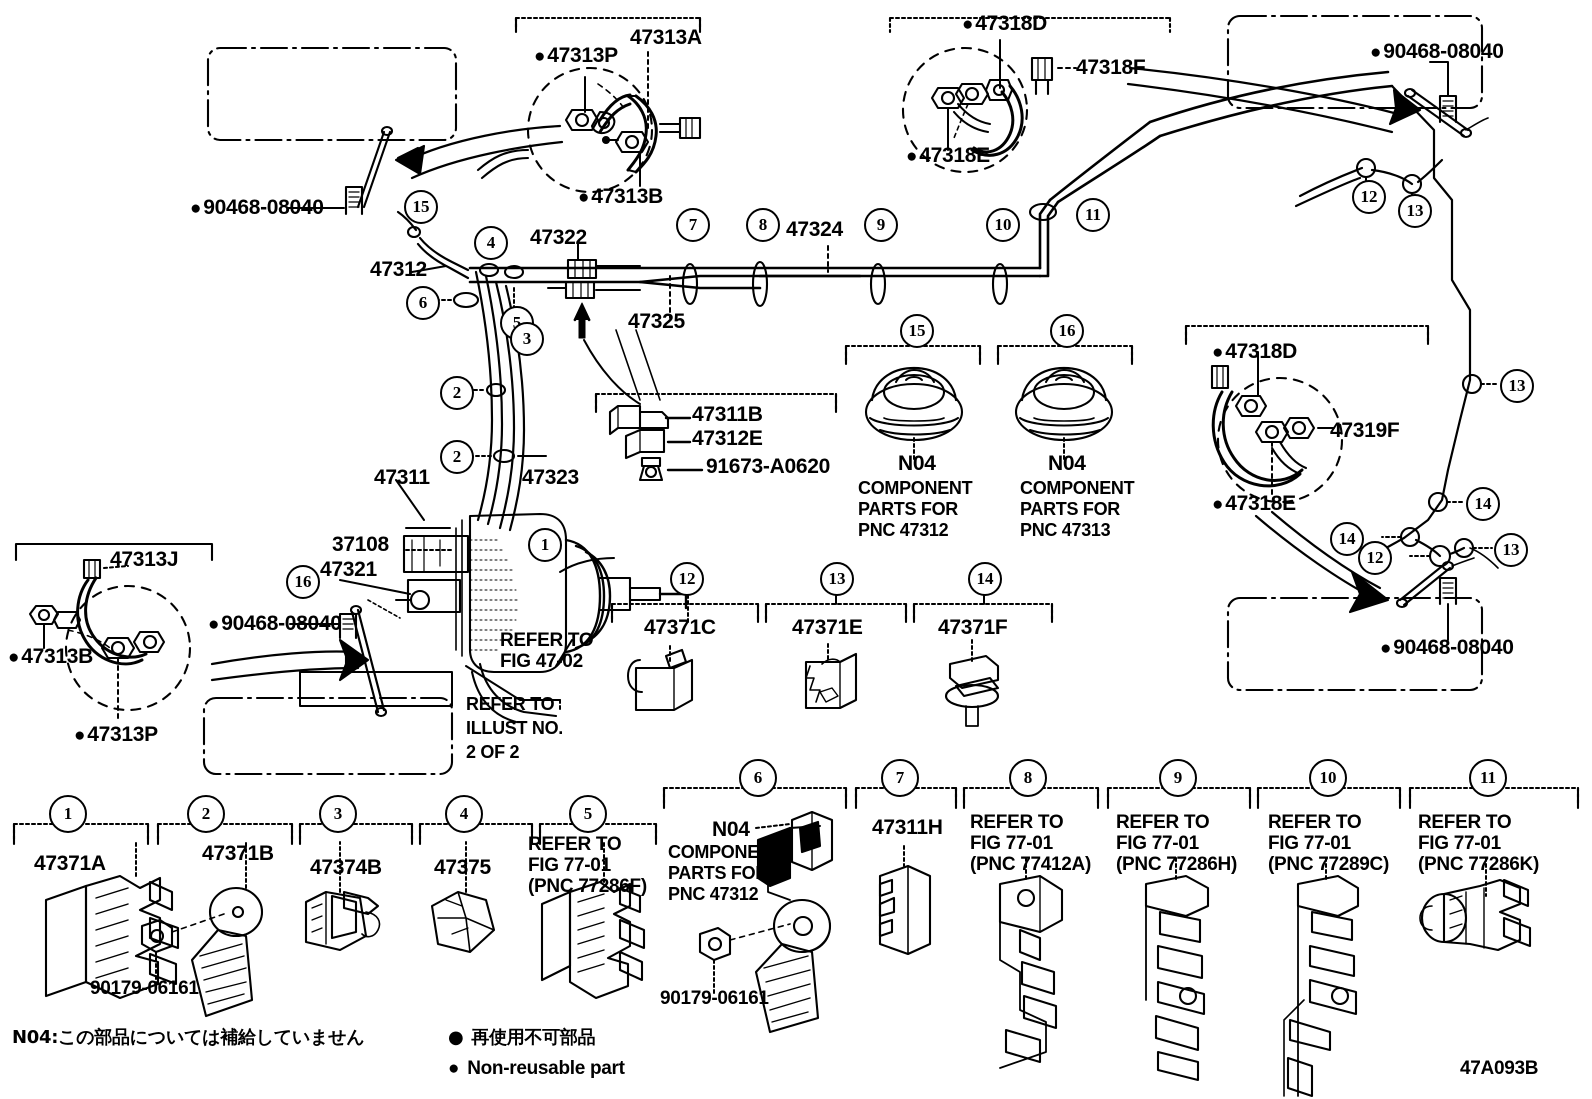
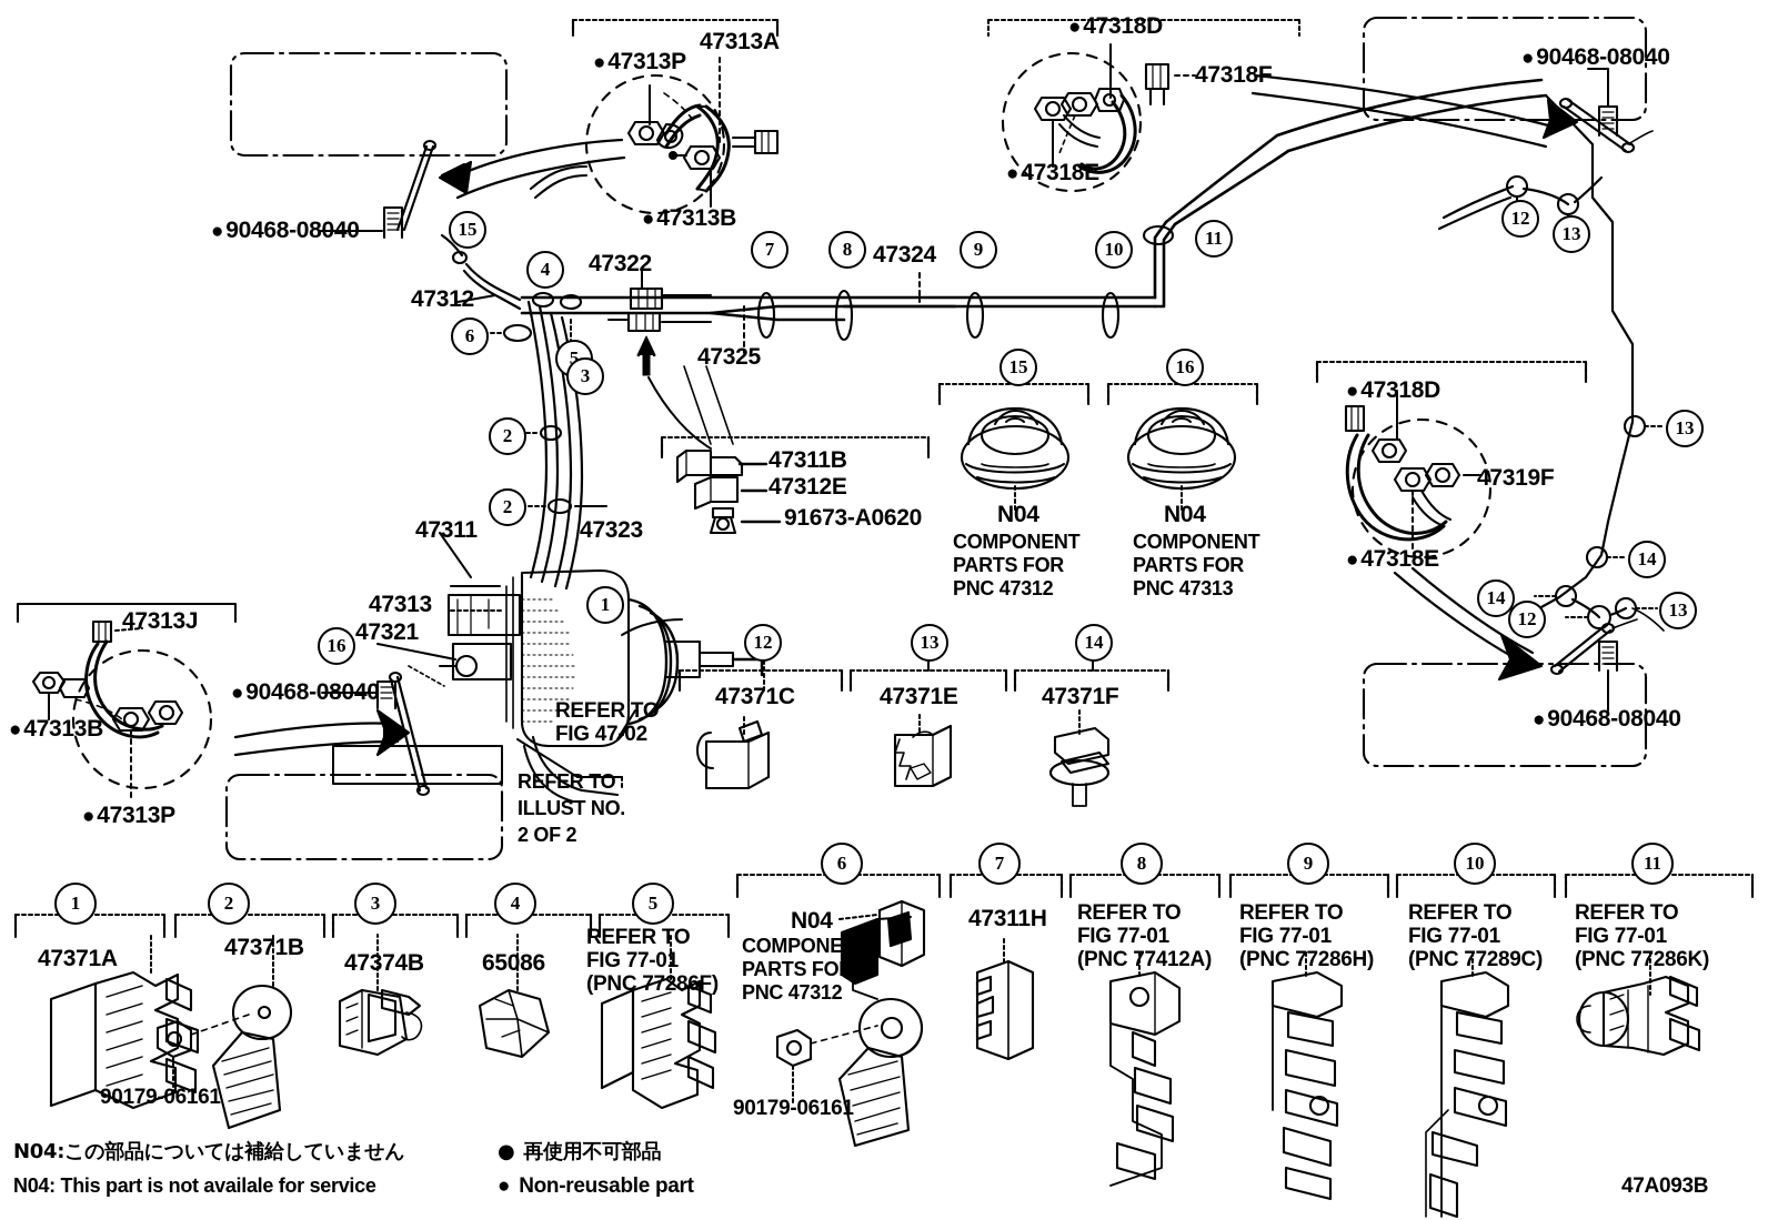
  90468-08040
  47313P
  47313A
  47313B
  47318D
  47318F
  47318E
  90468-08040
  47312
  47322
  47324
  47325
  47311
  47323
- 37108
+ 47313
  47321
  47311B
  47312E
  91673-A0620
  REFER TO
  FIG 47-02
  REFER TO
  ILLUST NO.
  2 OF 2
  47313J
  47313B
  47313P
  90468-08040
  47318D
  47319F
  47318E
  90468-08040
  N04
  COMPONENT
  PARTS FOR
  PNC 47312
  N04
  COMPONENT
  PARTS FOR
  PNC 47313
  47371C
  47371E
  47371F
  47371A
  47371B
  90179-06161
  47374B
- 47375
+ 65086
  REFER TO
  FIG 77-01
  (PNC 77286F)
  N04
  COMPONENT
  PARTS FOR
  PNC 47312
  90179-06161
  47311H
  REFER TO
  FIG 77-01
  (PNC 77412A)
  REFER TO
  FIG 77-01
  (PNC 77286H)
  REFER TO
  FIG 77-01
  (PNC 77289C)
  REFER TO
  FIG 77-01
  (PNC 77286K)
  15
  4
  6
  5
  3
  7
  8
  9
  10
  11
  2
  2
  1
  16
  15
  16
  12
  13
  14
  12
  13
  13
  14
  14
  12
  13
  1
  2
  3
  4
  5
  6
  7
  8
  9
  10
  11
  N04:この部品については補給していません
+ N04: This part is not availale for service
  ● 再使用不可部品
  ● Non-reusable part
  47A093B
